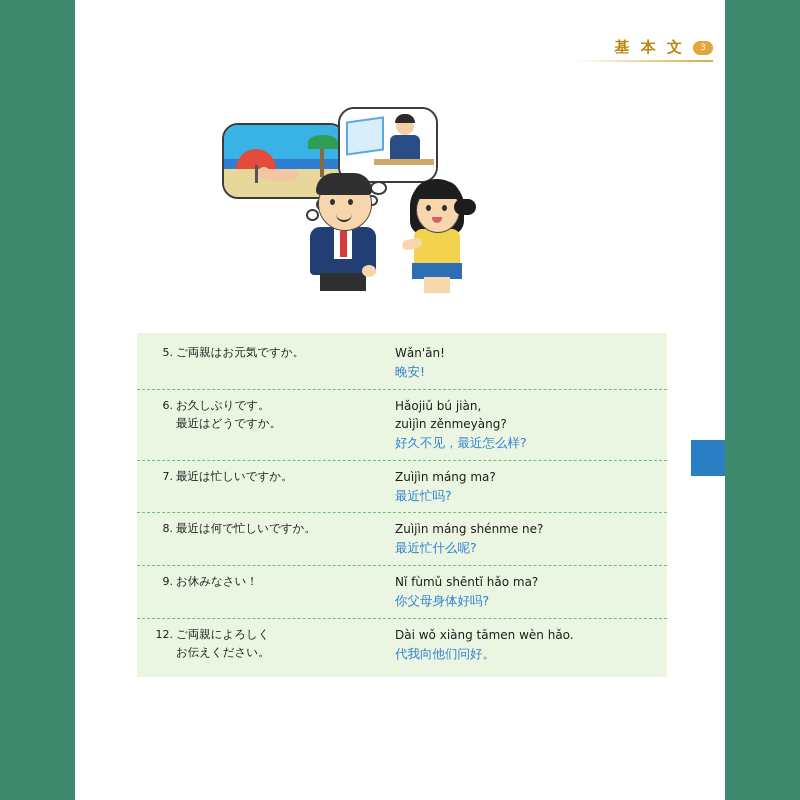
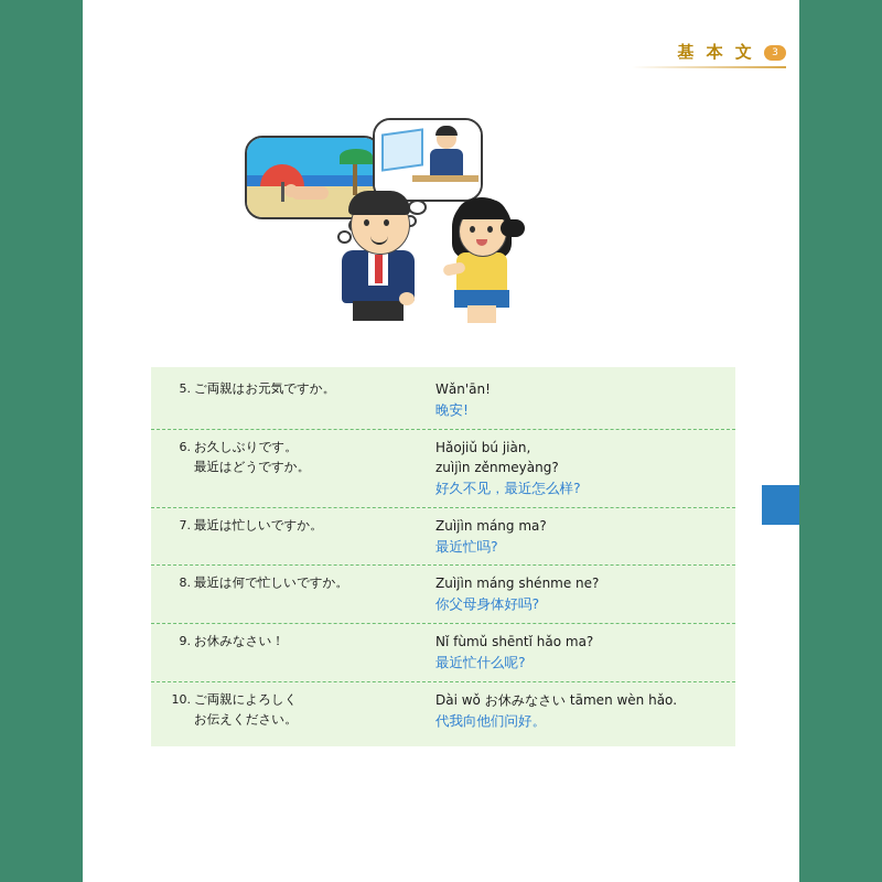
  基 本 文
  3
  5.
  ご両親はお元気ですか。
  Wǎn'ān!
  晚安!
  6.
  お久しぶりです。
  最近はどうですか。
  Hǎojiǔ bú jiàn,
  zuìjìn zěnmeyàng?
  好久不见，最近怎么样?
  7.
  最近は忙しいですか。
  Zuìjìn máng ma?
  最近忙吗?
  8.
  最近は何で忙しいですか。
  Zuìjìn máng shénme ne?
- 最近忙什么呢?
+ 你父母身体好吗?
  9.
  お休みなさい！
  Nǐ fùmǔ shēntǐ hǎo ma?
- 你父母身体好吗?
+ 最近忙什么呢?
- 12.
+ 10.
  ご両親によろしく
  お伝えください。
- Dài wǒ xiàng tāmen wèn hǎo.
+ Dài wǒ お休みなさい tāmen wèn hǎo.
  代我向他们问好。
